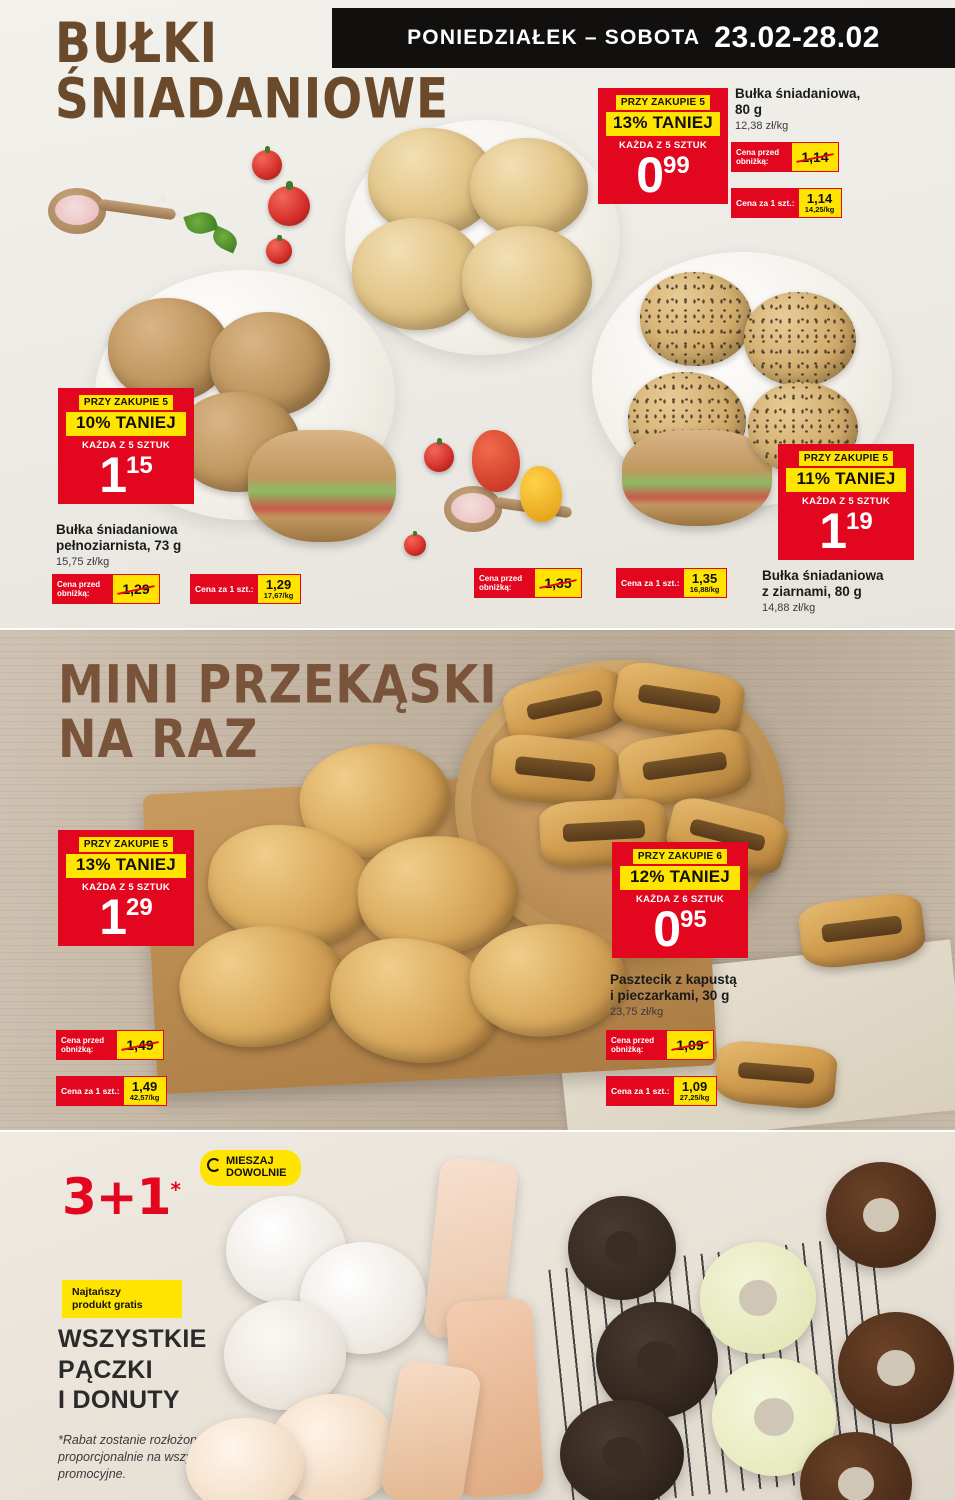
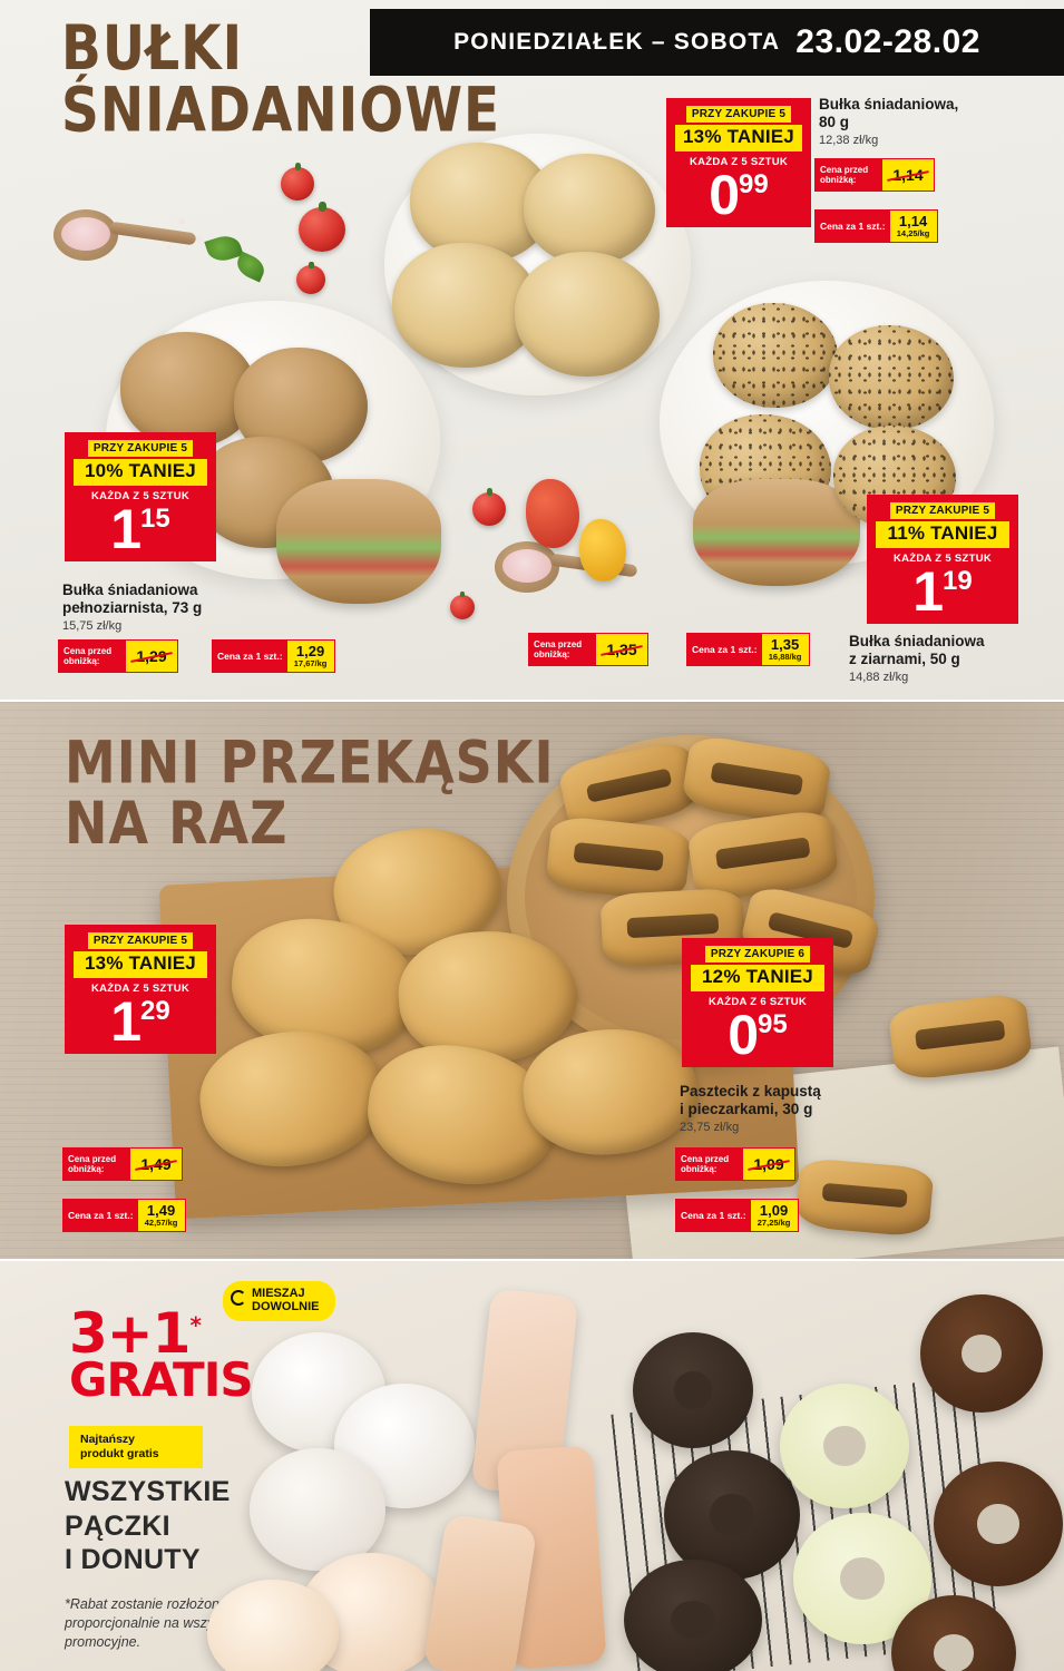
  PONIEDZIAŁEK – SOBOTA
  23.02-28.02
  BUŁKI
  ŚNIADANIOWE
  PRZY ZAKUPIE 5
  13% TANIEJ
  KAŻDA Z 5 SZTUK
  0
  99
  Bułka śniadaniowa,
  80 g
  12,38 zł/kg
  Cena przed obniżką:
  1,14
  Cena za 1 szt.:
  1,14
  14,25/kg
  PRZY ZAKUPIE 5
  10% TANIEJ
  KAŻDA Z 5 SZTUK
  1
  15
  Bułka śniadaniowa
  pełnoziarnista, 73 g
  15,75 zł/kg
  Cena przed obniżką:
  1,29
  Cena za 1 szt.:
  1,29
  17,67/kg
  PRZY ZAKUPIE 5
  11% TANIEJ
  KAŻDA Z 5 SZTUK
  1
  19
  Bułka śniadaniowa
- z ziarnami, 80 g
+ z ziarnami, 50 g
  14,88 zł/kg
  Cena przed obniżką:
  1,35
  Cena za 1 szt.:
  1,35
  16,88/kg
  MINI PRZEKĄSKI
  NA RAZ
  PRZY ZAKUPIE 5
  13% TANIEJ
  KAŻDA Z 5 SZTUK
  1
  29
  Cena przed obniżką:
  1,49
  Cena za 1 szt.:
  1,49
  42,57/kg
  PRZY ZAKUPIE 6
  12% TANIEJ
  KAŻDA Z 6 SZTUK
  0
  95
  Pasztecik z kapustą
  i pieczarkami, 30 g
  23,75 zł/kg
  Cena przed obniżką:
  1,09
  Cena za 1 szt.:
  1,09
  27,25/kg
  MIESZAJ
  DOWOLNIE
  3+1*
+ GRATIS
  Najtańszy
  produkt gratis
  WSZYSTKIE
  PĄCZKI
  I DONUTY
  *Rabat zostanie rozłożon proporcjonalnie na wsz promocyjne.
